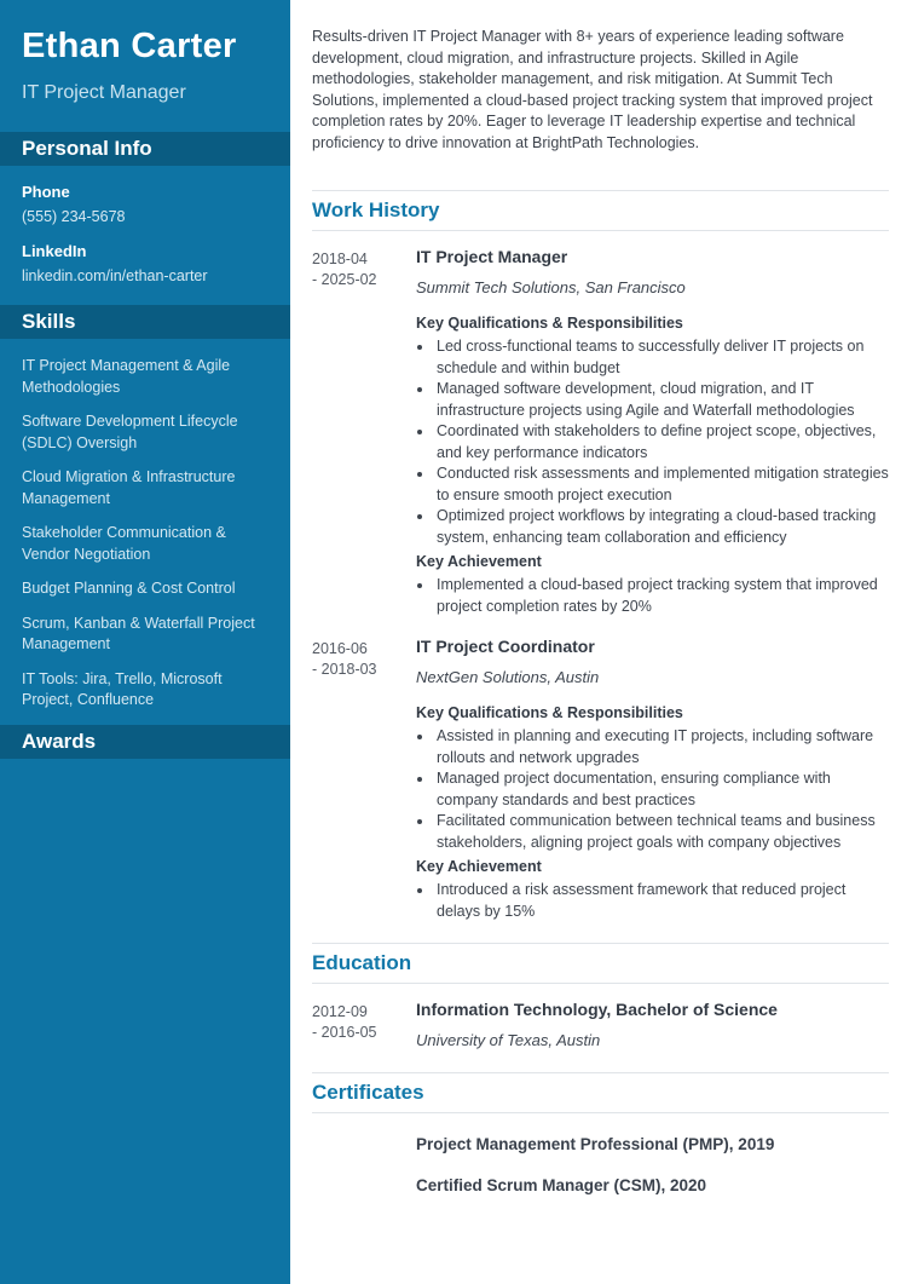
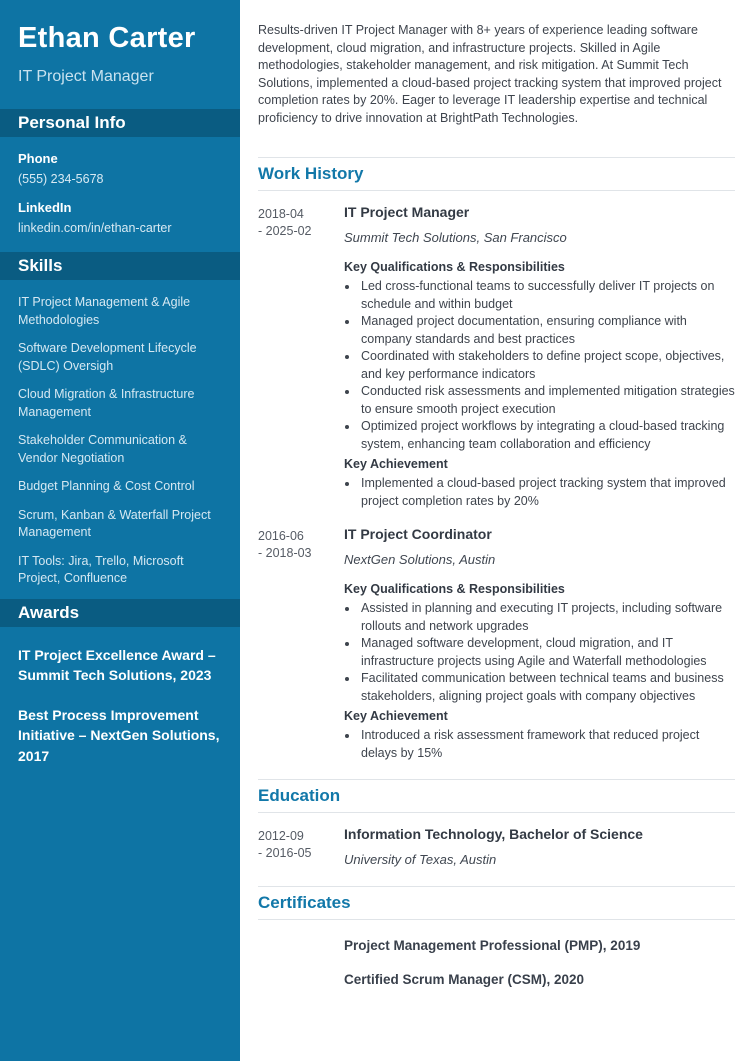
  Ethan Carter
  IT Project Manager
  Personal Info
  Phone
  (555) 234-5678
  LinkedIn
  linkedin.com/in/ethan-carter
  Skills
  IT Project Management & Agile Methodologies
  Software Development Lifecycle (SDLC) Oversigh
  Cloud Migration & Infrastructure Management
  Stakeholder Communication & Vendor Negotiation
  Budget Planning & Cost Control
  Scrum, Kanban & Waterfall Project Management
  IT Tools: Jira, Trello, Microsoft Project, Confluence
  Awards
+ IT Project Excellence Award – Summit Tech Solutions, 2023
+ Best Process Improvement Initiative – NextGen Solutions, 2017
  Results-driven IT Project Manager with 8+ years of experience leading software development, cloud migration, and infrastructure projects. Skilled in Agile methodologies, stakeholder management, and risk mitigation. At Summit Tech Solutions, implemented a cloud-based project tracking system that improved project completion rates by 20%. Eager to leverage IT leadership expertise and technical proficiency to drive innovation at BrightPath Technologies.
  Work History
  2018-04
  - 2025-02
  IT Project Manager
  Summit Tech Solutions, San Francisco
  Key Qualifications & Responsibilities
  Led cross-functional teams to successfully deliver IT projects on schedule and within budget
- Managed software development, cloud migration, and IT infrastructure projects using Agile and Waterfall methodologies
+ Managed project documentation, ensuring compliance with company standards and best practices
  Coordinated with stakeholders to define project scope, objectives, and key performance indicators
  Conducted risk assessments and implemented mitigation strategies to ensure smooth project execution
  Optimized project workflows by integrating a cloud-based tracking system, enhancing team collaboration and efficiency
  Key Achievement
  Implemented a cloud-based project tracking system that improved project completion rates by 20%
  2016-06
  - 2018-03
  IT Project Coordinator
  NextGen Solutions, Austin
  Key Qualifications & Responsibilities
  Assisted in planning and executing IT projects, including software rollouts and network upgrades
- Managed project documentation, ensuring compliance with company standards and best practices
+ Managed software development, cloud migration, and IT infrastructure projects using Agile and Waterfall methodologies
  Facilitated communication between technical teams and business stakeholders, aligning project goals with company objectives
  Key Achievement
  Introduced a risk assessment framework that reduced project delays by 15%
  Education
  2012-09
  - 2016-05
  Information Technology, Bachelor of Science
  University of Texas, Austin
  Certificates
  Project Management Professional (PMP), 2019
  Certified Scrum Manager (CSM), 2020
